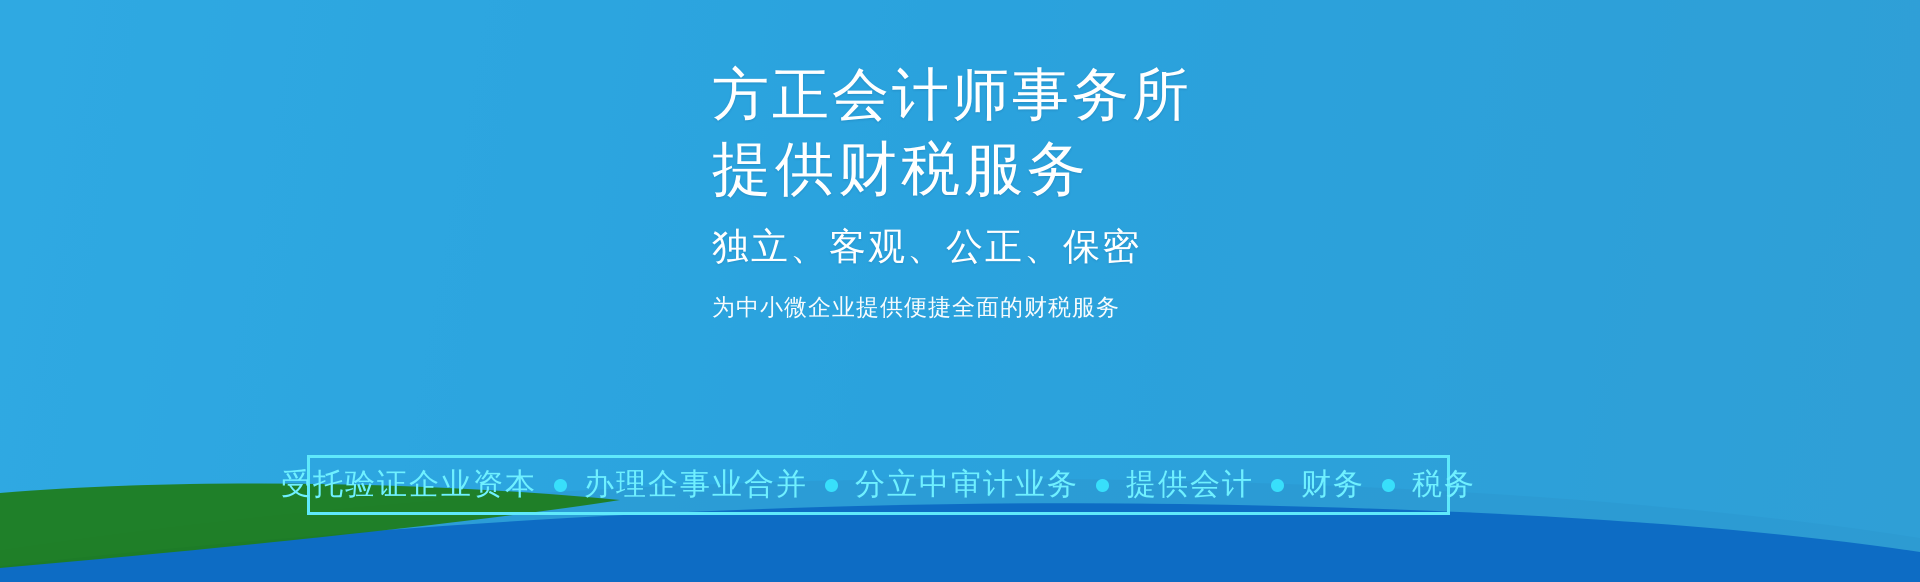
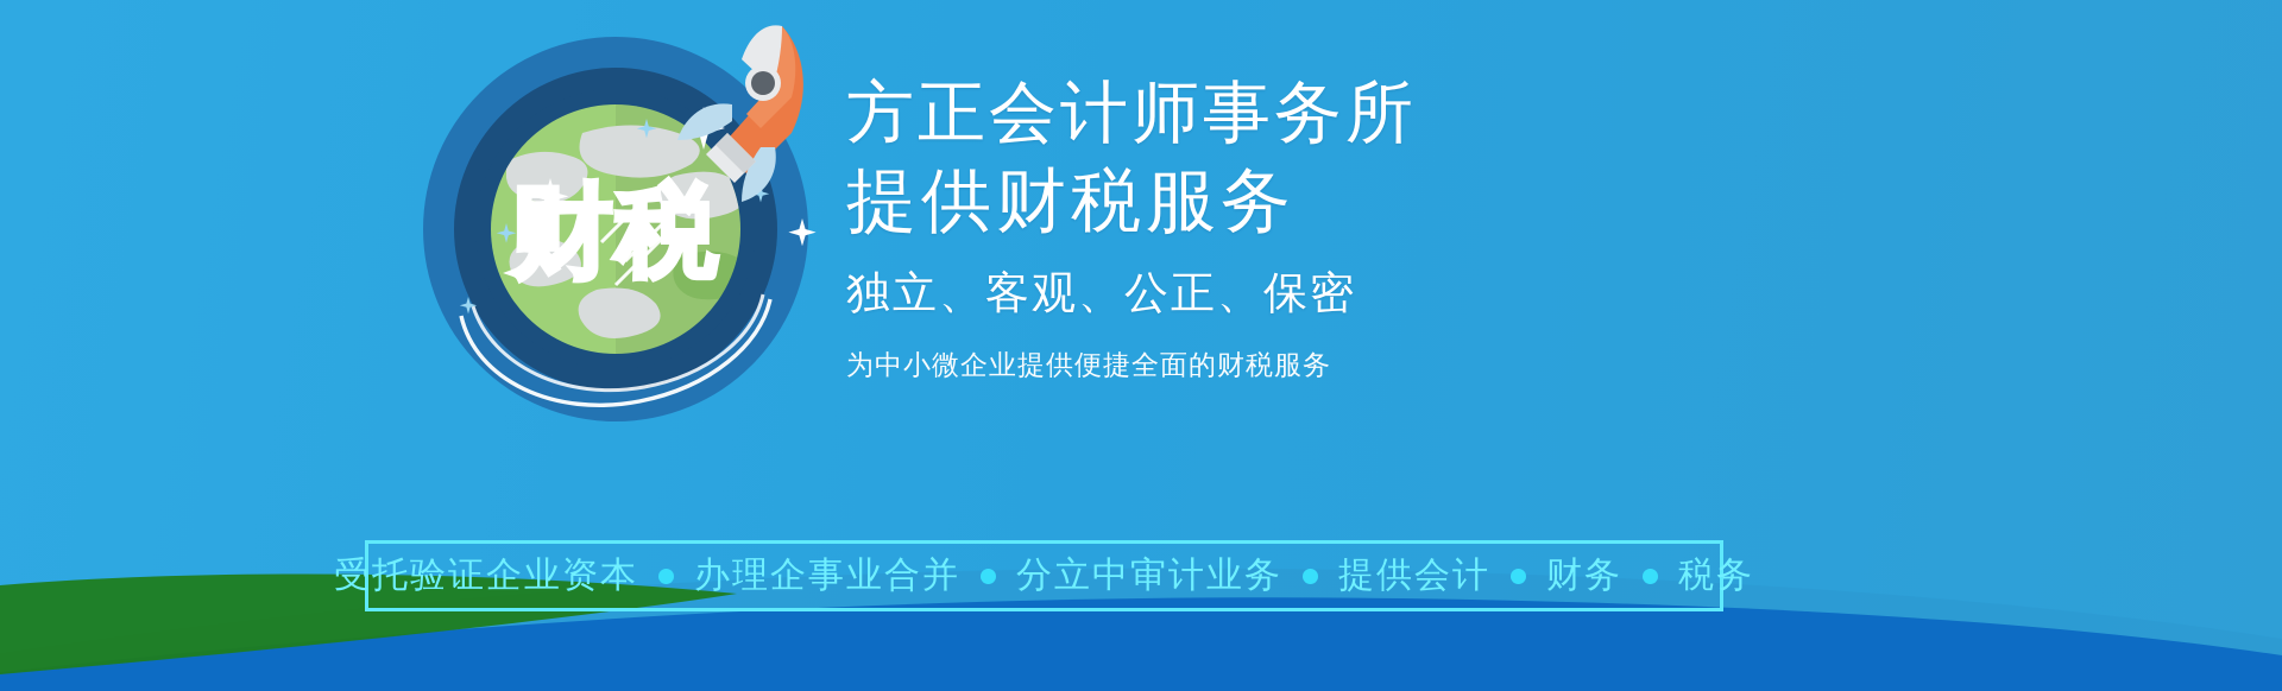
+ 财税
  方正会计师事务所
  提供财税服务
  独立、客观、公正、保密
  为中小微企业提供便捷全面的财税服务
  受托验证企业资本
  办理企事业合并
  分立中审计业务
  提供会计
  财务
  税务
